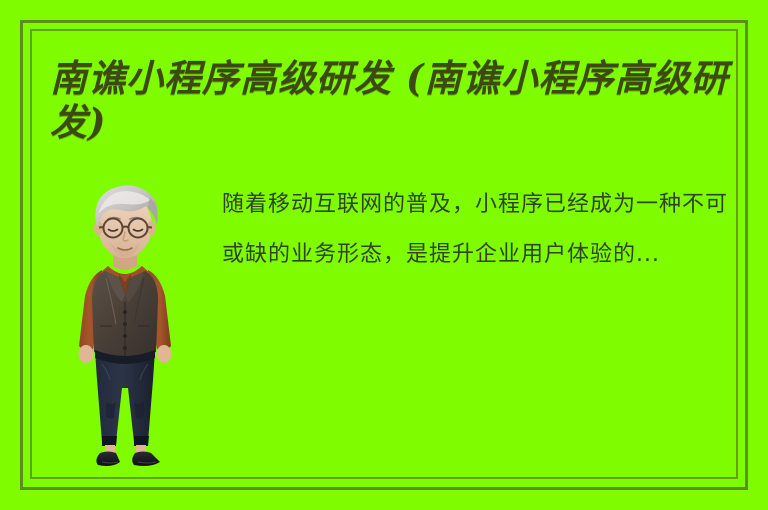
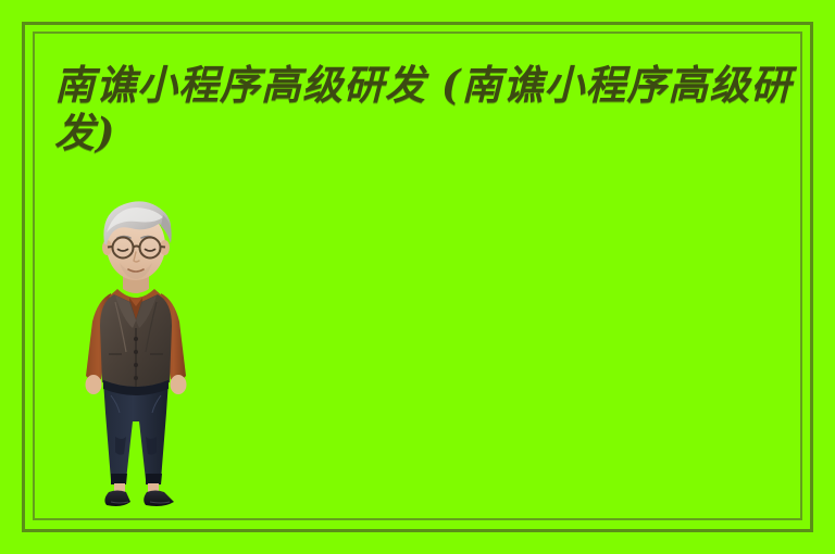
  南谯小程序高级研发 (南谯小程序高级研发)
- 随着移动互联网的普及，小程序已经成为一种不可或缺的业务形态，是提升企业用户体验的...
